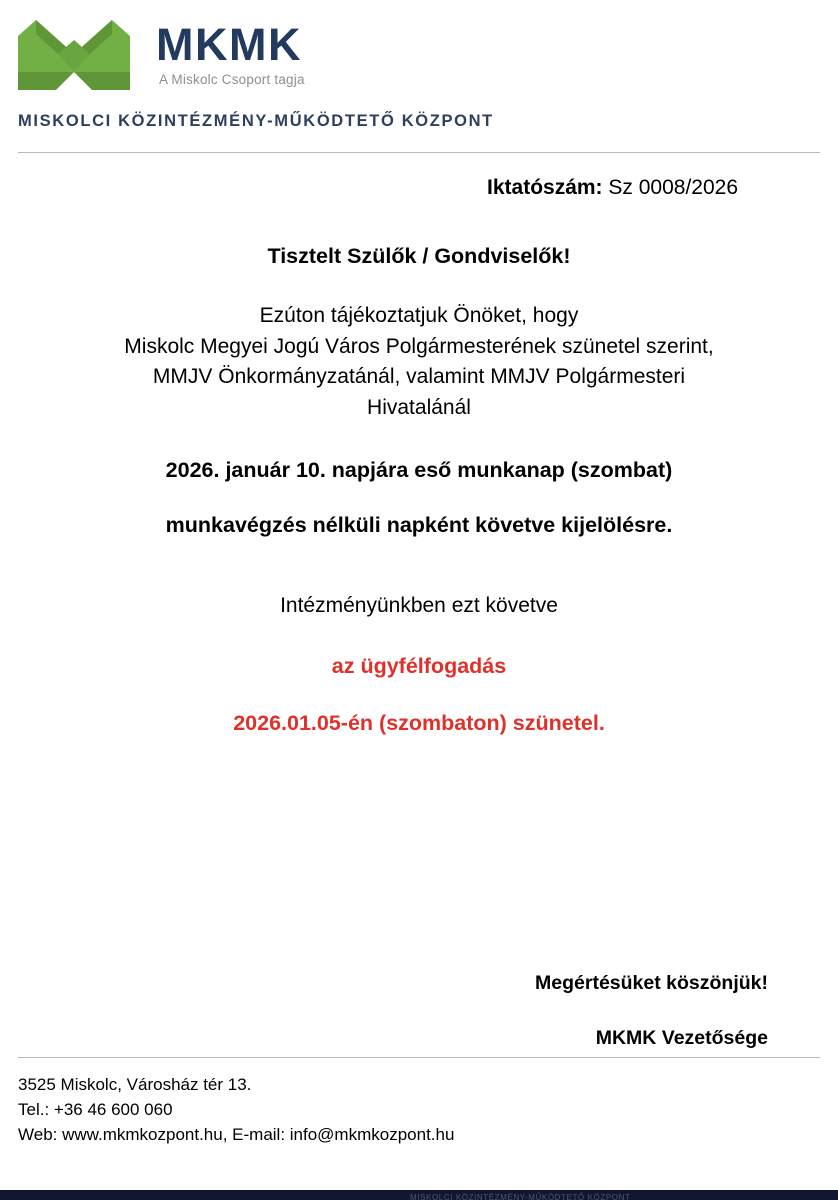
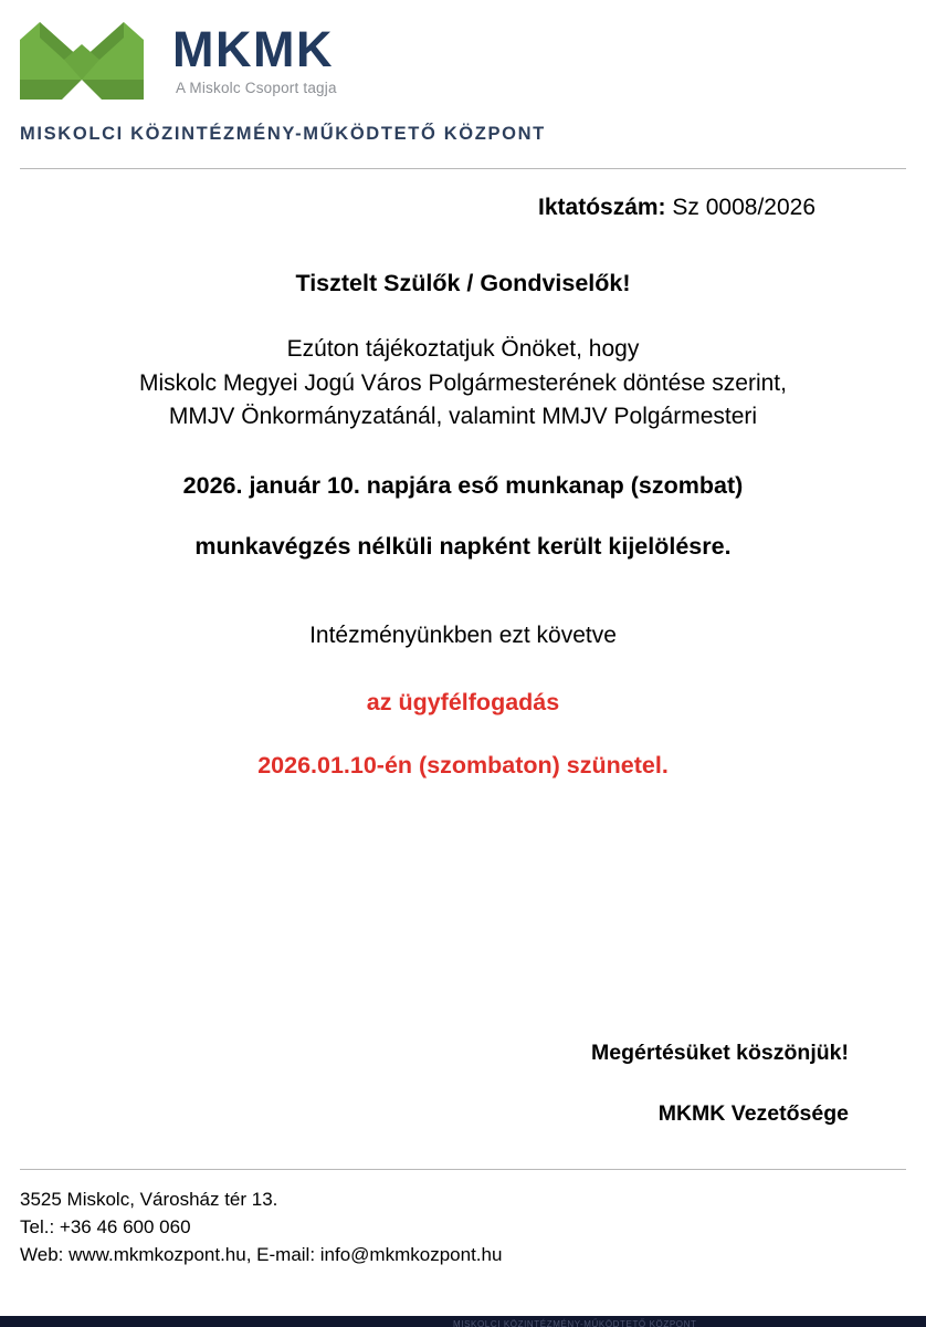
  MKMK
  A Miskolc Csoport tagja
  MISKOLCI KÖZINTÉZMÉNY-MŰKÖDTETŐ KÖZPONT
  Iktatószám: Sz 0008/2026
  Tisztelt Szülők / Gondviselők!
  Ezúton tájékoztatjuk Önöket, hogy
- Miskolc Megyei Jogú Város Polgármesterének szünetel szerint,
+ Miskolc Megyei Jogú Város Polgármesterének döntése szerint,
  MMJV Önkormányzatánál, valamint MMJV Polgármesteri
- Hivatalánál
  2026. január 10. napjára eső munkanap (szombat)
- munkavégzés nélküli napként követve kijelölésre.
+ munkavégzés nélküli napként került kijelölésre.
  Intézményünkben ezt követve
  az ügyfélfogadás
- 2026.01.05-én (szombaton) szünetel.
+ 2026.01.10-én (szombaton) szünetel.
  Megértésüket köszönjük!
  MKMK Vezetősége
  3525 Miskolc, Városház tér 13.
  Tel.: +36 46 600 060
  Web: www.mkmkozpont.hu, E-mail: info@mkmkozpont.hu
  MISKOLCI KÖZINTÉZMÉNY-MŰKÖDTETŐ KÖZPONT
